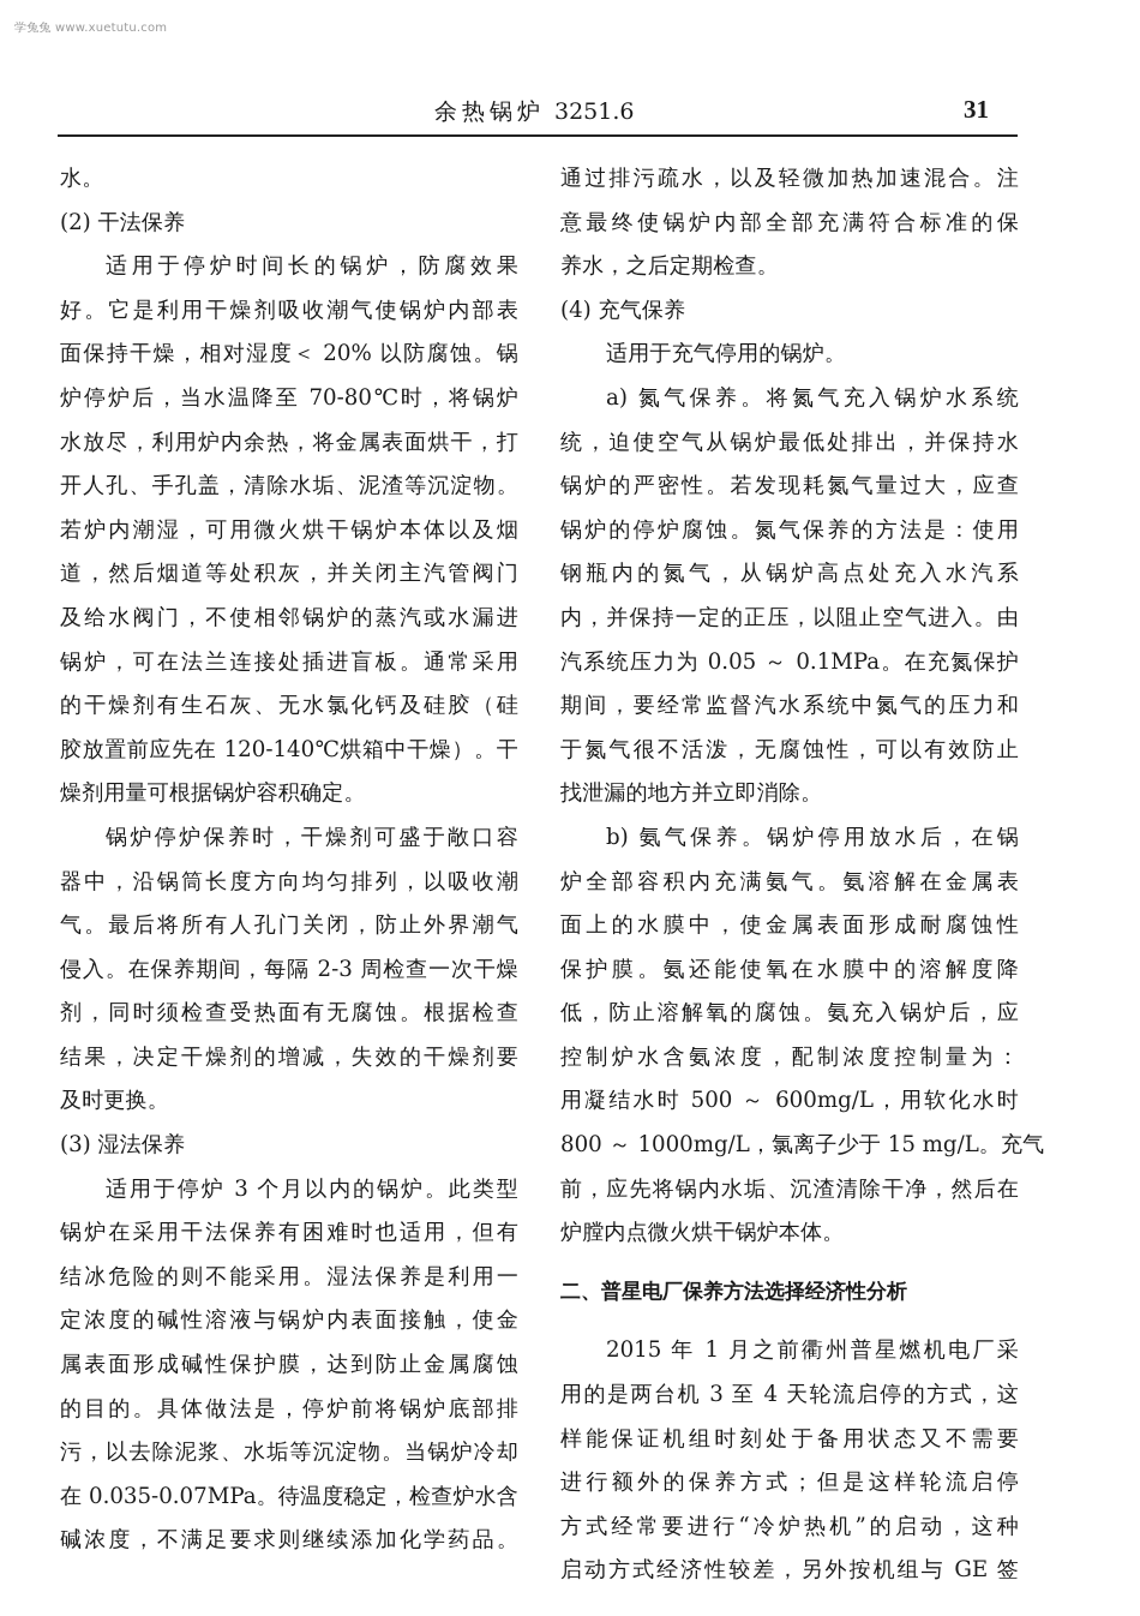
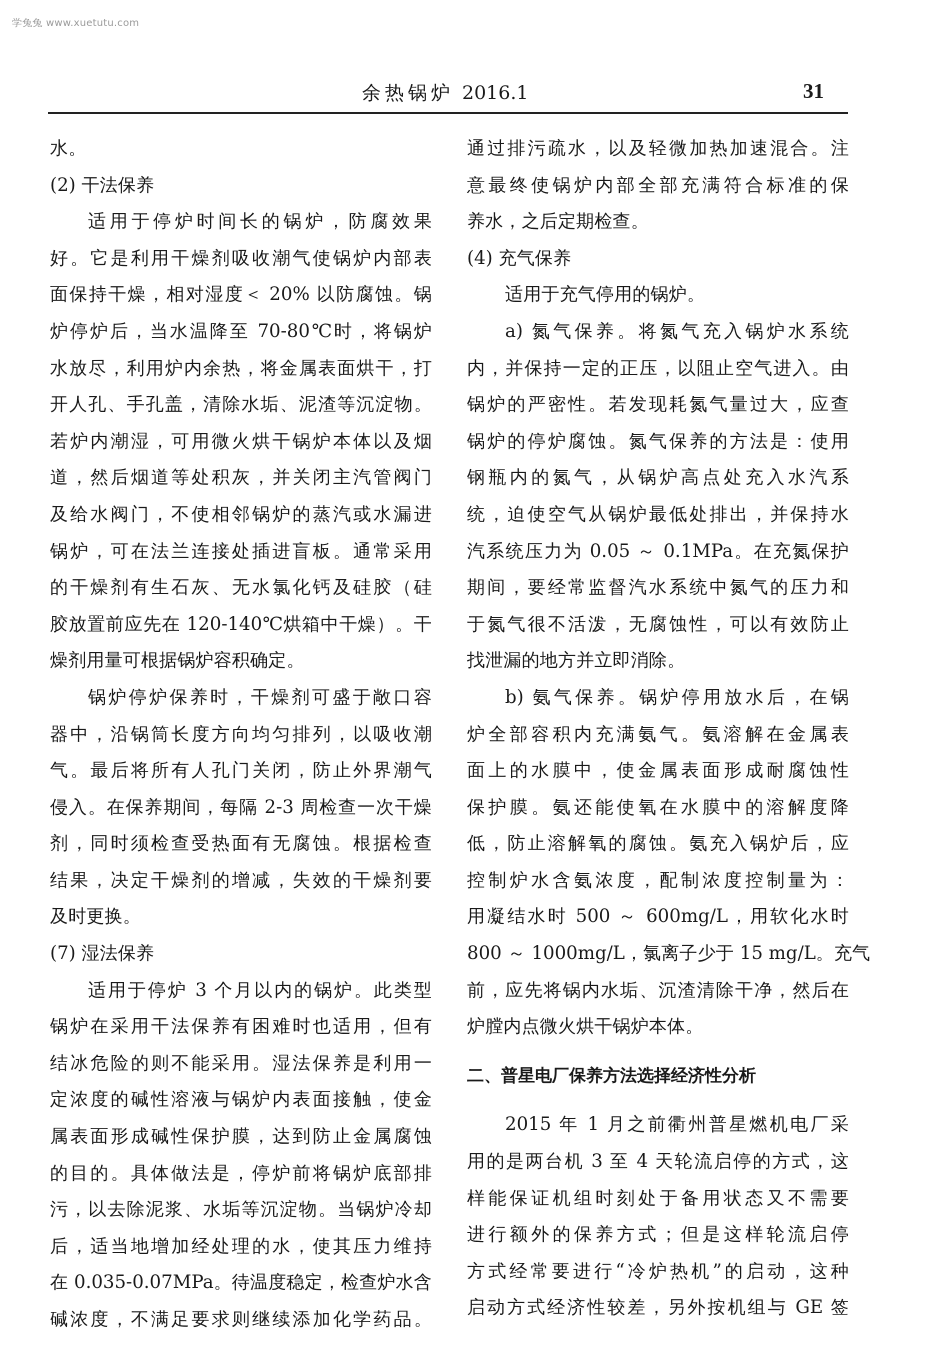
  学兔兔 www.xuetutu.com
- 余热锅炉 3251.6
+ 余热锅炉 2016.1
  31
  水。
  (2) 干法保养
  适用于停炉时间长的锅炉，防腐效果
  好。它是利用干燥剂吸收潮气使锅炉内部表
  面保持干燥，相对湿度＜ 20% 以防腐蚀。锅
  炉停炉后，当水温降至 70-80℃时，将锅炉
  水放尽，利用炉内余热，将金属表面烘干，打
  开人孔、手孔盖，清除水垢、泥渣等沉淀物。
  若炉内潮湿，可用微火烘干锅炉本体以及烟
  道，然后烟道等处积灰，并关闭主汽管阀门
  及给水阀门，不使相邻锅炉的蒸汽或水漏进
  锅炉，可在法兰连接处插进盲板。通常采用
  的干燥剂有生石灰、无水氯化钙及硅胶（硅
  胶放置前应先在 120-140℃烘箱中干燥）。干
  燥剂用量可根据锅炉容积确定。
  锅炉停炉保养时，干燥剂可盛于敞口容
  器中，沿锅筒长度方向均匀排列，以吸收潮
  气。最后将所有人孔门关闭，防止外界潮气
  侵入。在保养期间，每隔 2-3 周检查一次干燥
  剂，同时须检查受热面有无腐蚀。根据检查
  结果，决定干燥剂的增减，失效的干燥剂要
  及时更换。
- (3) 湿法保养
+ (7) 湿法保养
  适用于停炉 3 个月以内的锅炉。此类型
  锅炉在采用干法保养有困难时也适用，但有
  结冰危险的则不能采用。湿法保养是利用一
  定浓度的碱性溶液与锅炉内表面接触，使金
  属表面形成碱性保护膜，达到防止金属腐蚀
  的目的。具体做法是，停炉前将锅炉底部排
  污，以去除泥浆、水垢等沉淀物。当锅炉冷却
+ 后，适当地增加经处理的水，使其压力维持
  在 0.035-0.07MPa。待温度稳定，检查炉水含
  碱浓度，不满足要求则继续添加化学药品。
  通过排污疏水，以及轻微加热加速混合。注
  意最终使锅炉内部全部充满符合标准的保
  养水，之后定期检查。
  (4) 充气保养
  适用于充气停用的锅炉。
  a) 氮气保养。将氮气充入锅炉水系统
- 统，迫使空气从锅炉最低处排出，并保持水
+ 内，并保持一定的正压，以阻止空气进入。由
  锅炉的严密性。若发现耗氮气量过大，应查
  锅炉的停炉腐蚀。氮气保养的方法是：使用
  钢瓶内的氮气，从锅炉高点处充入水汽系
- 内，并保持一定的正压，以阻止空气进入。由
+ 统，迫使空气从锅炉最低处排出，并保持水
  汽系统压力为 0.05 ～ 0.1MPa。在充氮保护
  期间，要经常监督汽水系统中氮气的压力和
  于氮气很不活泼，无腐蚀性，可以有效防止
  找泄漏的地方并立即消除。
  b) 氨气保养。锅炉停用放水后，在锅
  炉全部容积内充满氨气。氨溶解在金属表
  面上的水膜中，使金属表面形成耐腐蚀性
  保护膜。氨还能使氧在水膜中的溶解度降
  低，防止溶解氧的腐蚀。氨充入锅炉后，应
  控制炉水含氨浓度，配制浓度控制量为：
  用凝结水时 500 ～ 600mg/L，用软化水时
  800 ～ 1000mg/L，氯离子少于 15 mg/L。充气
  前，应先将锅内水垢、沉渣清除干净，然后在
  炉膛内点微火烘干锅炉本体。
  二、普星电厂保养方法选择经济性分析
  2015 年 1 月之前衢州普星燃机电厂采
  用的是两台机 3 至 4 天轮流启停的方式，这
  样能保证机组时刻处于备用状态又不需要
  进行额外的保养方式；但是这样轮流启停
  方式经常要进行“冷炉热机”的启动，这种
  启动方式经济性较差，另外按机组与 GE 签
